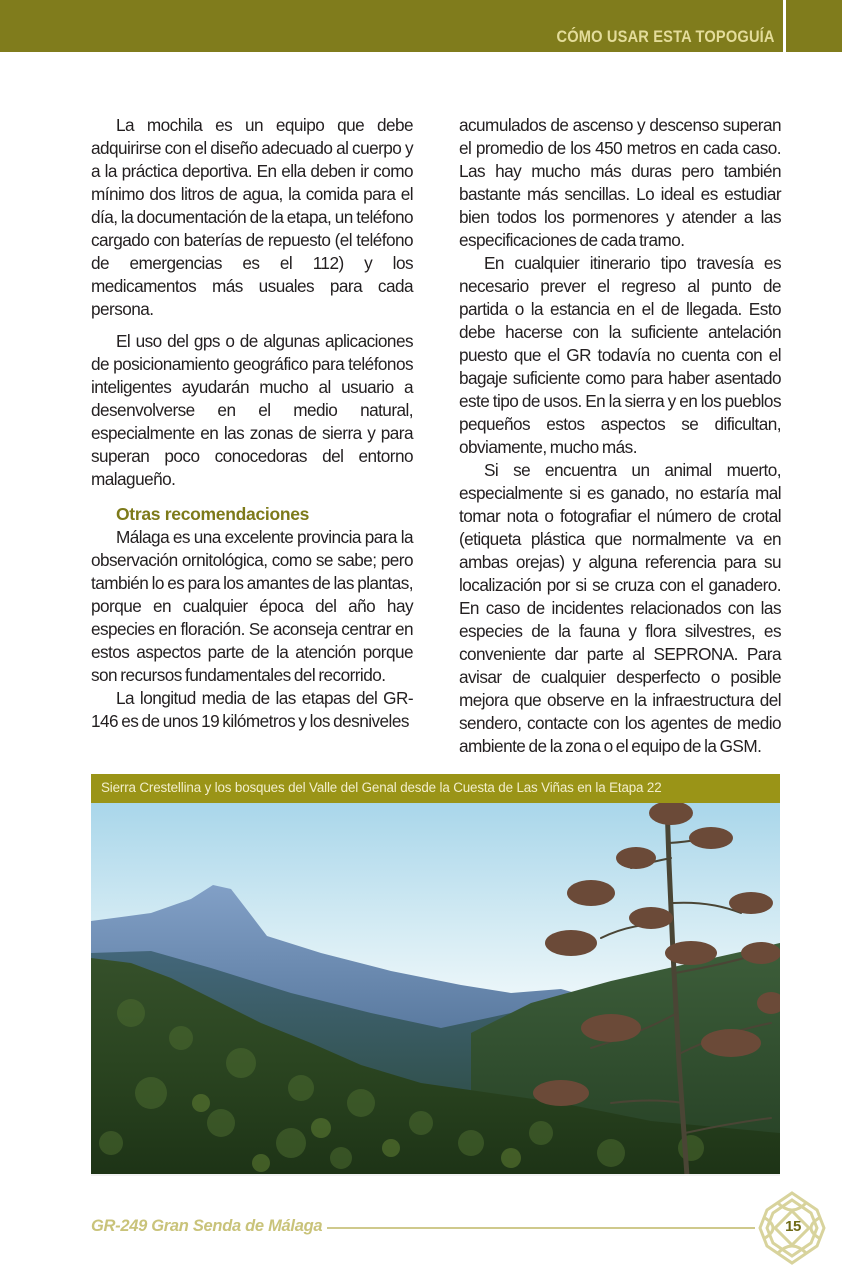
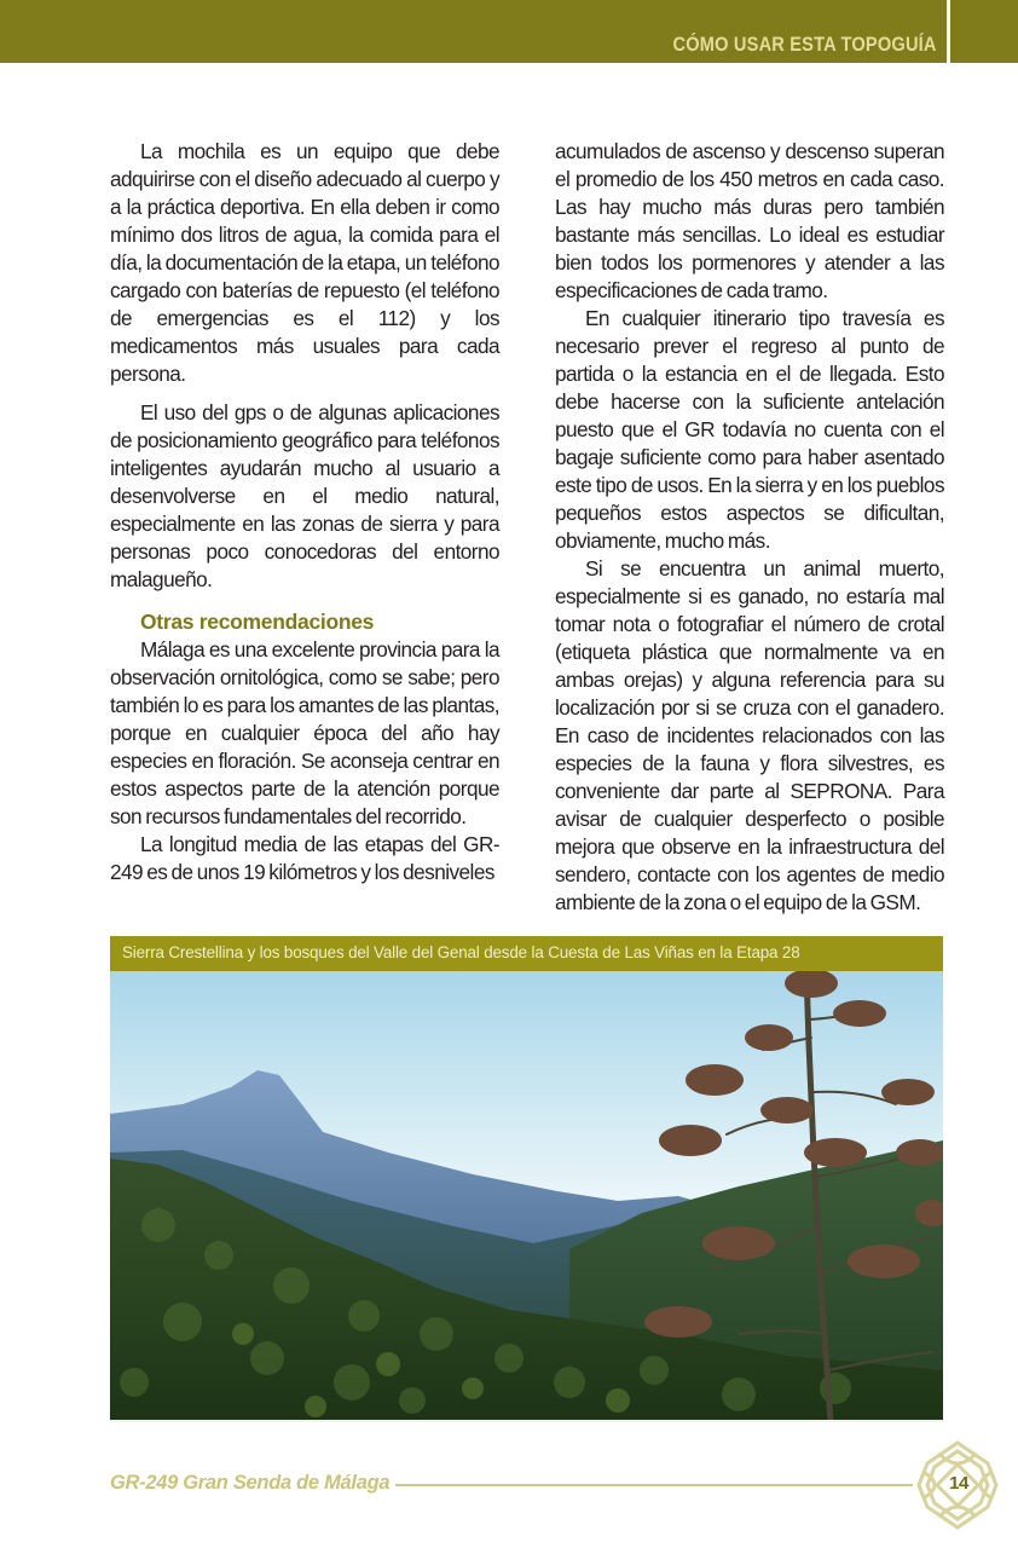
  CÓMO USAR ESTA TOPOGUÍA
  La mochila es un equipo que debe adquirirse con el diseño adecuado al cuerpo y a la práctica deportiva. En ella deben ir como mínimo dos litros de agua, la comida para el día, la documentación de la etapa, un teléfono cargado con baterías de repuesto (el teléfono de emergencias es el 112) y los medicamentos más usuales para cada persona.
- El uso del gps o de algunas aplicaciones de posicionamiento geográfico para teléfonos inteligentes ayudarán mucho al usuario a desenvolverse en el medio natural, especialmente en las zonas de sierra y para superan poco conocedoras del entorno malagueño.
+ El uso del gps o de algunas aplicaciones de posicionamiento geográfico para teléfonos inteligentes ayudarán mucho al usuario a desenvolverse en el medio natural, especialmente en las zonas de sierra y para personas poco conocedoras del entorno malagueño.
  Otras recomendaciones
  Málaga es una excelente provincia para la observación ornitológica, como se sabe; pero también lo es para los amantes de las plantas, porque en cualquier época del año hay especies en floración. Se aconseja centrar en estos aspectos parte de la atención porque son recursos fundamentales del recorrido.
- La longitud media de las etapas del GR-146 es de unos 19 kilómetros y los desniveles
+ La longitud media de las etapas del GR-249 es de unos 19 kilómetros y los desniveles
  acumulados de ascenso y descenso superan el promedio de los 450 metros en cada caso. Las hay mucho más duras pero también bastante más sencillas. Lo ideal es estudiar bien todos los pormenores y atender a las especificaciones de cada tramo.
  En cualquier itinerario tipo travesía es necesario prever el regreso al punto de partida o la estancia en el de llegada. Esto debe hacerse con la suficiente antelación puesto que el GR todavía no cuenta con el bagaje suficiente como para haber asentado este tipo de usos. En la sierra y en los pueblos pequeños estos aspectos se dificultan, obviamente, mucho más.
  Si se encuentra un animal muerto, especialmente si es ganado, no estaría mal tomar nota o fotografiar el número de crotal (etiqueta plástica que normalmente va en ambas orejas) y alguna referencia para su localización por si se cruza con el ganadero. En caso de incidentes relacionados con las especies de la fauna y flora silvestres, es conveniente dar parte al SEPRONA. Para avisar de cualquier desperfecto o posible mejora que observe en la infraestructura del sendero, contacte con los agentes de medio ambiente de la zona o el equipo de la GSM.
- Sierra Crestellina y los bosques del Valle del Genal desde la Cuesta de Las Viñas en la Etapa 22
+ Sierra Crestellina y los bosques del Valle del Genal desde la Cuesta de Las Viñas en la Etapa 28
  GR-249 Gran Senda de Málaga
- 15
+ 14
